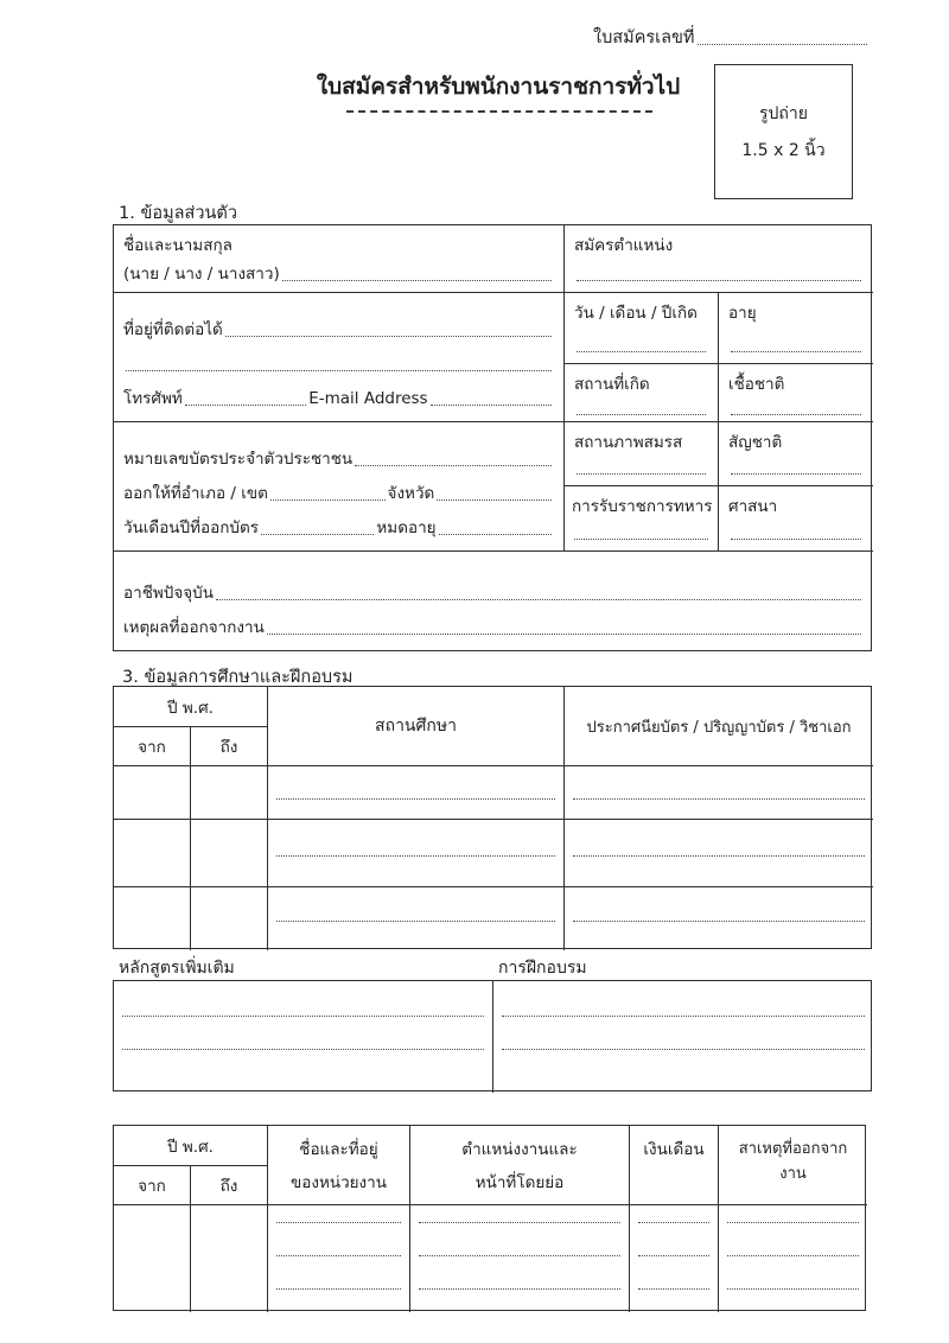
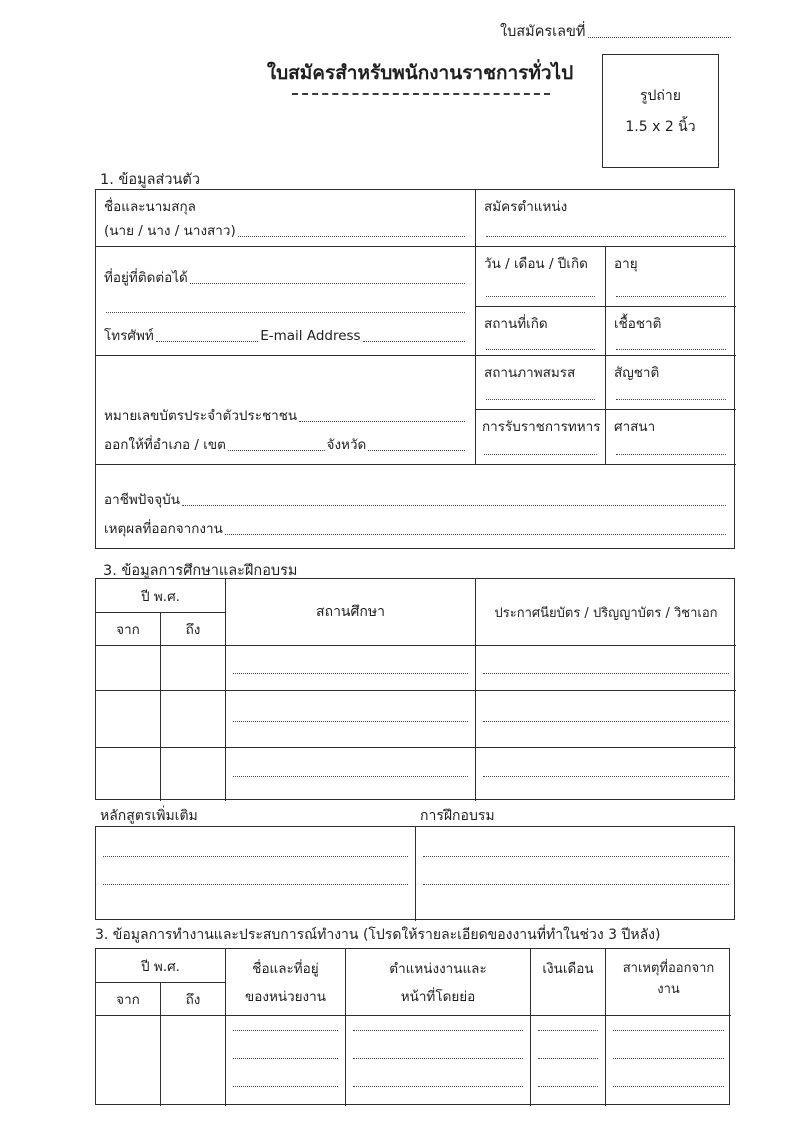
  ใบสมัครเลขที่
  ใบสมัครสำหรับพนักงานราชการทั่วไป
  รูปถ่าย
  1.5 x 2 นิ้ว
  1. ข้อมูลส่วนตัว
  ชื่อและนามสกุล
  (นาย / นาง / นางสาว)
  สมัครตำแหน่ง
  ที่อยู่ที่ติดต่อได้
  โทรศัพท์
  E-mail Address
  วัน / เดือน / ปีเกิด
  อายุ
  สถานที่เกิด
  เชื้อชาติ
  หมายเลขบัตรประจำตัวประชาชน
  ออกให้ที่อำเภอ / เขต
  จังหวัด
- วันเดือนปีที่ออกบัตร
- หมดอายุ
  สถานภาพสมรส
  สัญชาติ
  การรับราชการทหาร
  ศาสนา
  อาชีพปัจจุบัน
  เหตุผลที่ออกจากงาน
  3. ข้อมูลการศึกษาและฝึกอบรม
  ปี พ.ศ.
  จาก
  ถึง
  สถานศึกษา
  ประกาศนียบัตร / ปริญญาบัตร / วิชาเอก
  หลักสูตรเพิ่มเติม
  การฝึกอบรม
+ 3. ข้อมูลการทำงานและประสบการณ์ทำงาน (โปรดให้รายละเอียดของงานที่ทำในช่วง 3 ปีหลัง)
  ปี พ.ศ.
  จาก
  ถึง
  ชื่อและที่อยู่
  ของหน่วยงาน
  ตำแหน่งงานและ
  หน้าที่โดยย่อ
  เงินเดือน
  สาเหตุที่ออกจากงาน
